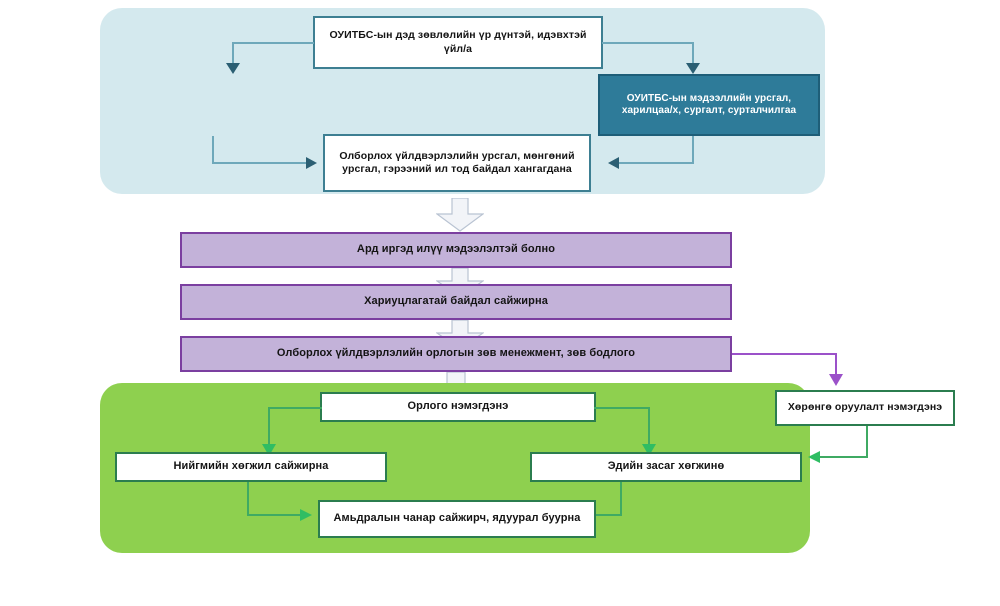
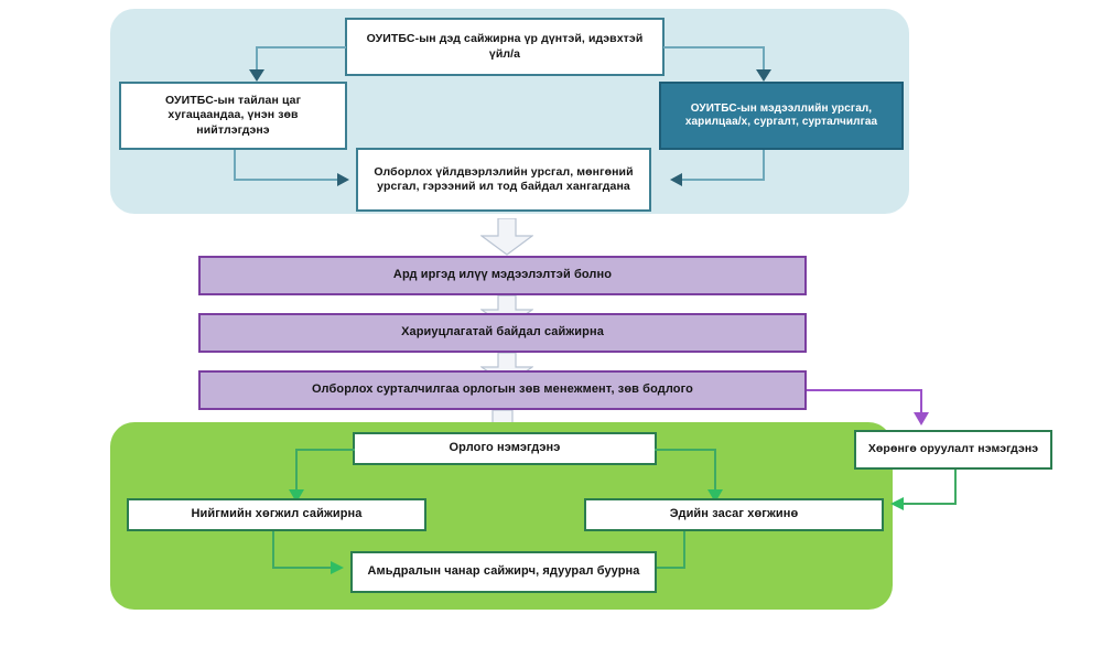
- ОУИТБС-ын дэд зөвлөлийн үр дүнтэй, идэвхтэй үйл/а
+ ОУИТБС-ын дэд сайжирна үр дүнтэй, идэвхтэй үйл/а
+ ОУИТБС-ын тайлан цаг хугацаандаа, үнэн зөв нийтлэгдэнэ
  ОУИТБС-ын мэдээллийн урсгал, харилцаа/х, сургалт, сурталчилгаа
  Олборлох үйлдвэрлэлийн урсгал, мөнгөний урсгал, гэрээний ил тод байдал хангагдана
  Ард иргэд илүү мэдээлэлтэй болно
  Хариуцлагатай байдал сайжирна
- Олборлох үйлдвэрлэлийн орлогын зөв менежмент, зөв бодлого
+ Олборлох сурталчилгаа орлогын зөв менежмент, зөв бодлого
  Орлого нэмэгдэнэ
  Хөрөнгө оруулалт нэмэгдэнэ
  Нийгмийн хөгжил сайжирна
  Эдийн засаг хөгжинө
  Амьдралын чанар сайжирч, ядуурал буурна
